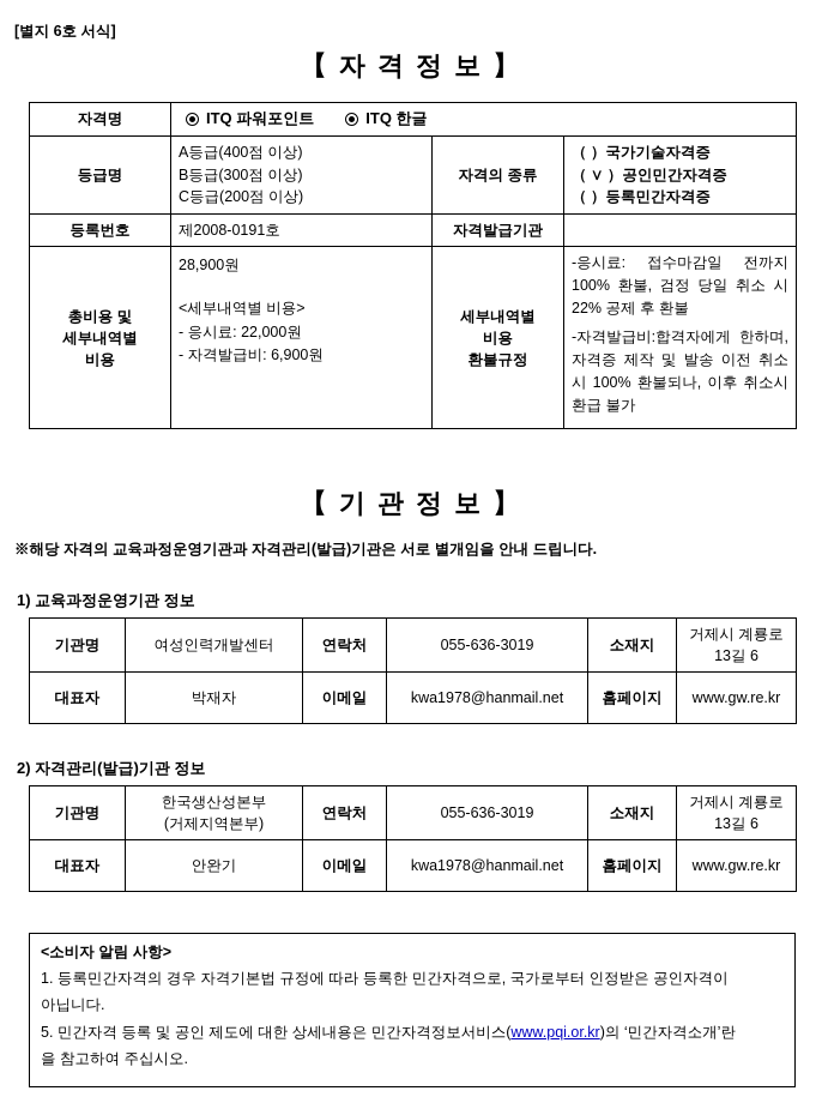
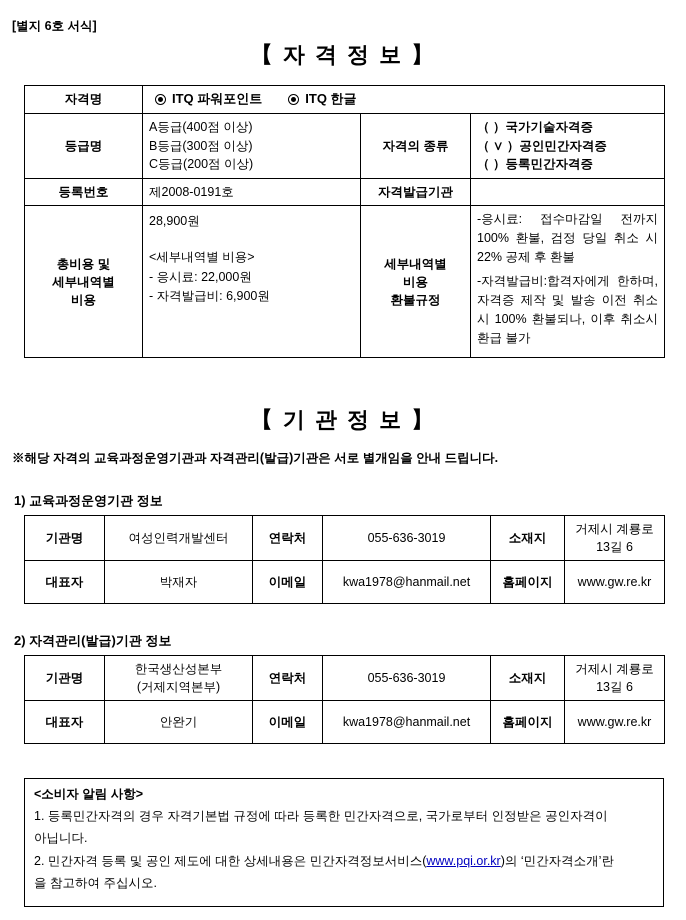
  [별지 6호 서식]
  【 자 격 정 보 】
  자격명	ITQ 파워포인트 ITQ 한글
  등급명	A등급(400점 이상) B등급(300점 이상) C등급(200점 이상)	자격의 종류	（ ）국가기술자격증 （ ∨ ）공인민간자격증 （ ）등록민간자격증
  등록번호	제2008-0191호	자격발급기관
  총비용 및 세부내역별 비용	28,900원 <세부내역별 비용> - 응시료: 22,000원 - 자격발급비: 6,900원	세부내역별 비용 환불규정	-응시료: 접수마감일 전까지 100% 환불, 검정 당일 취소 시 22% 공제 후 환불 -자격발급비:합격자에게 한하며, 자격증 제작 및 발송 이전 취소 시 100% 환불되나, 이후 취소시 환급 불가
  【 기 관 정 보 】
  ※해당 자격의 교육과정운영기관과 자격관리(발급)기관은 서로 별개임을 안내 드립니다.
  1) 교육과정운영기관 정보
  기관명	여성인력개발센터	연락처	055-636-3019	소재지	거제시 계룡로13길 6
  대표자	박재자	이메일	kwa1978@hanmail.net	홈페이지	www.gw.re.kr
  2) 자격관리(발급)기관 정보
  기관명	한국생산성본부 (거제지역본부)	연락처	055-636-3019	소재지	거제시 계룡로13길 6
  대표자	안완기	이메일	kwa1978@hanmail.net	홈페이지	www.gw.re.kr
  <소비자 알림 사항>
  1. 등록민간자격의 경우 자격기본법 규정에 따라 등록한 민간자격으로, 국가로부터 인정받은 공인자격이
  아닙니다.
- 5. 민간자격 등록 및 공인 제도에 대한 상세내용은 민간자격정보서비스(www.pqi.or.kr)의 ‘민간자격소개’란
+ 2. 민간자격 등록 및 공인 제도에 대한 상세내용은 민간자격정보서비스(www.pqi.or.kr)의 ‘민간자격소개’란
  을 참고하여 주십시오.
